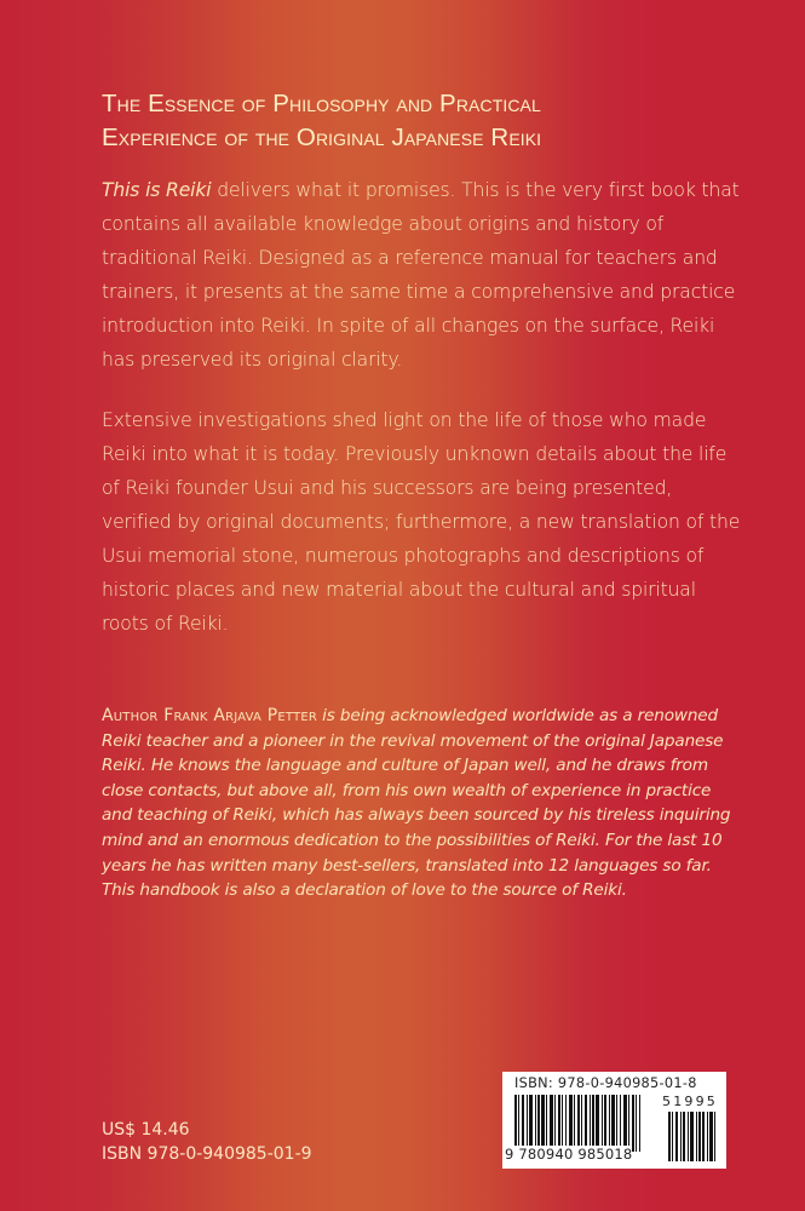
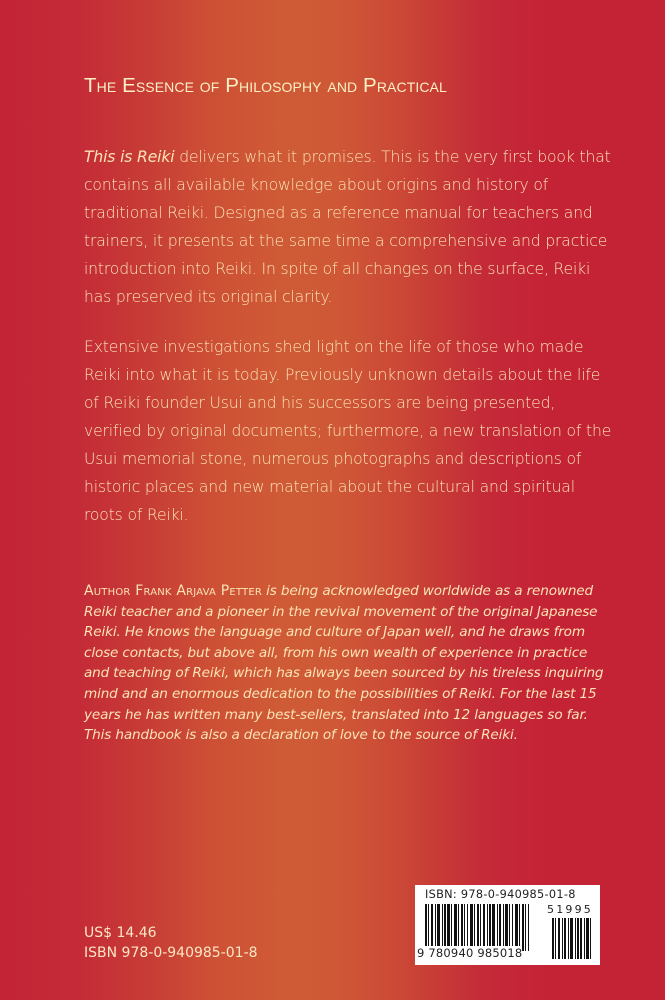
  The Essence of Philosophy and Practical
- Experience of the Original Japanese Reiki
  This is Reiki delivers what it promises. This is the very first book that contains all available knowledge about origins and history of traditional Reiki. Designed as a reference manual for teachers and trainers, it presents at the same time a comprehensive and practice introduction into Reiki. In spite of all changes on the surface, Reiki has preserved its original clarity.
  Extensive investigations shed light on the life of those who made Reiki into what it is today. Previously unknown details about the life of Reiki founder Usui and his successors are being presented, verified by original documents; furthermore, a new translation of the Usui memorial stone, numerous photographs and descriptions of historic places and new material about the cultural and spiritual roots of Reiki.
- Author Frank Arjava Petter is being acknowledged worldwide as a renowned Reiki teacher and a pioneer in the revival movement of the original Japanese Reiki. He knows the language and culture of Japan well, and he draws from close contacts, but above all, from his own wealth of experience in practice and teaching of Reiki, which has always been sourced by his tireless inquiring mind and an enormous dedication to the possibilities of Reiki. For the last 10 years he has written many best-sellers, translated into 12 languages so far. This handbook is also a declaration of love to the source of Reiki.
+ Author Frank Arjava Petter is being acknowledged worldwide as a renowned Reiki teacher and a pioneer in the revival movement of the original Japanese Reiki. He knows the language and culture of Japan well, and he draws from close contacts, but above all, from his own wealth of experience in practice and teaching of Reiki, which has always been sourced by his tireless inquiring mind and an enormous dedication to the possibilities of Reiki. For the last 15 years he has written many best-sellers, translated into 12 languages so far. This handbook is also a declaration of love to the source of Reiki.
  US$ 14.46
- ISBN 978-0-940985-01-9
+ ISBN 978-0-940985-01-8
  ISBN: 978-0-940985-01-8
  51995
  9 780940 985018
